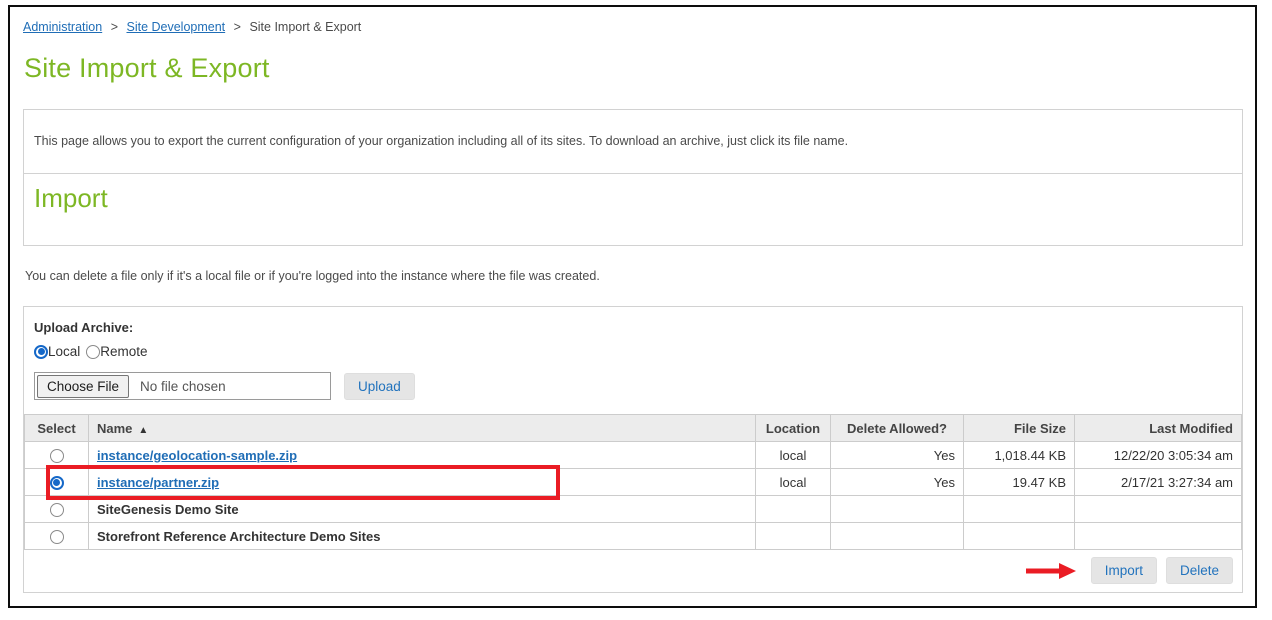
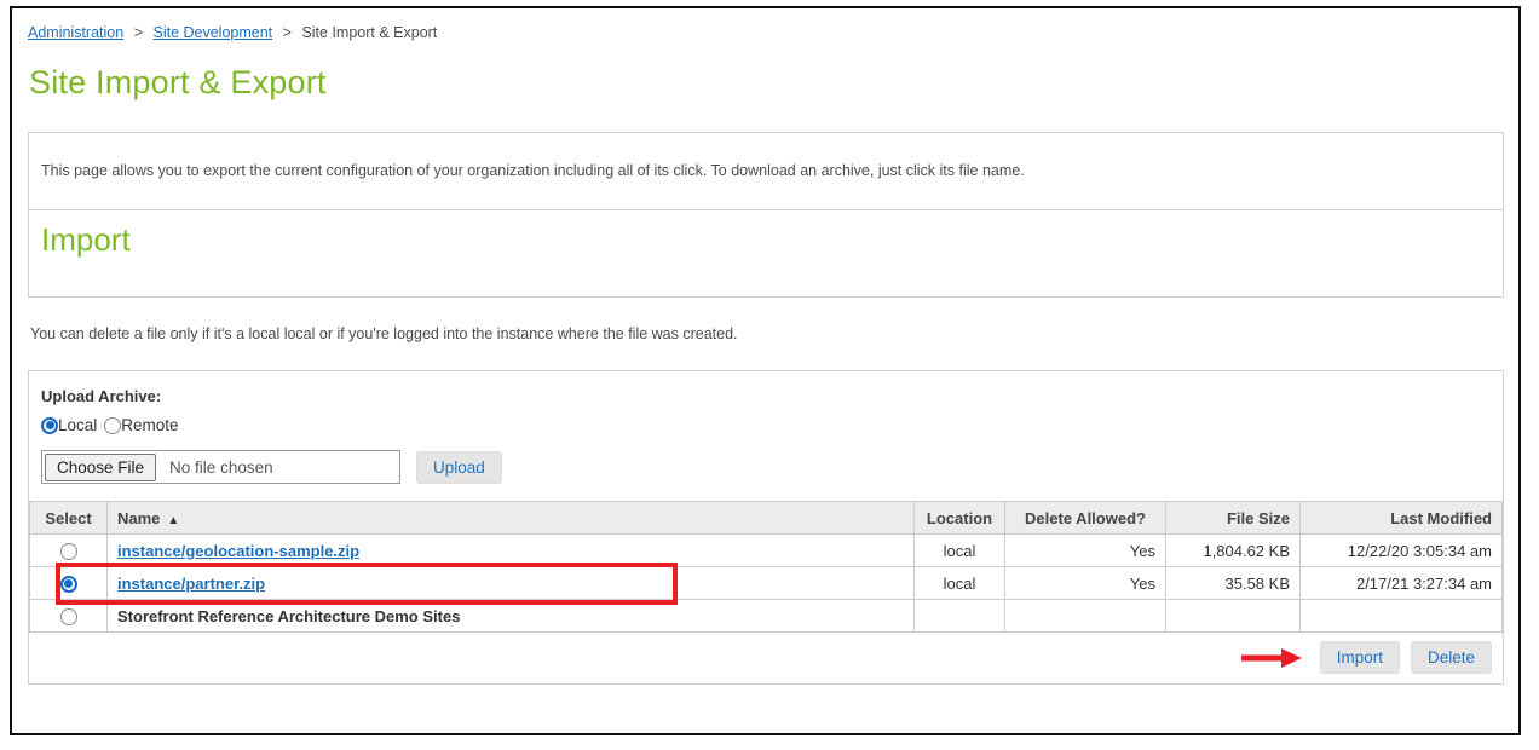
  Administration > Site Development > Site Import & Export
  Site Import & Export
- This page allows you to export the current configuration of your organization including all of its sites. To download an archive, just click its file name.
+ This page allows you to export the current configuration of your organization including all of its click. To download an archive, just click its file name.
  Import
- You can delete a file only if it's a local file or if you're logged into the instance where the file was created.
+ You can delete a file only if it's a local local or if you're logged into the instance where the file was created.
  Upload Archive:
  Local
  Remote
  Choose File
  No file chosen
  Upload
  Select	Name ▲	Location	Delete Allowed?	File Size	Last Modified
- 	instance/geolocation-sample.zip	local	Yes	1,018.44 KB	12/22/20 3:05:34 am
+ 	instance/geolocation-sample.zip	local	Yes	1,804.62 KB	12/22/20 3:05:34 am
- 	instance/partner.zip	local	Yes	19.47 KB	2/17/21 3:27:34 am
+ 	instance/partner.zip	local	Yes	35.58 KB	2/17/21 3:27:34 am
- 	SiteGenesis Demo Site
  	Storefront Reference Architecture Demo Sites
  Import
  Delete
